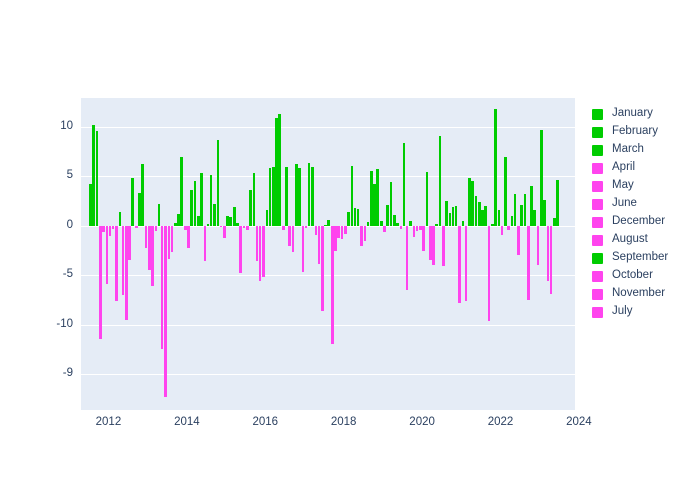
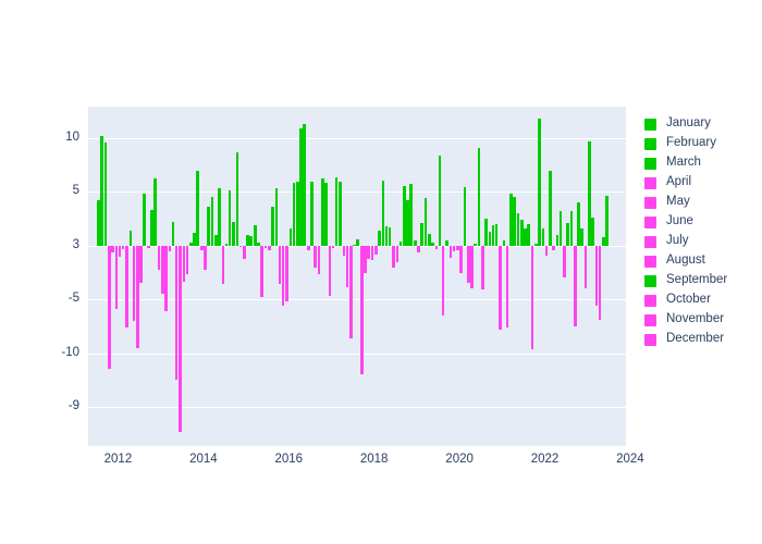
  10
  5
- 0
+ 3
  -5
  -10
  -9
  2012
  2014
  2016
  2018
  2020
  2022
  2024
  January
  February
  March
  April
  May
  June
- December
+ July
  August
  September
  October
  November
- July
+ December
